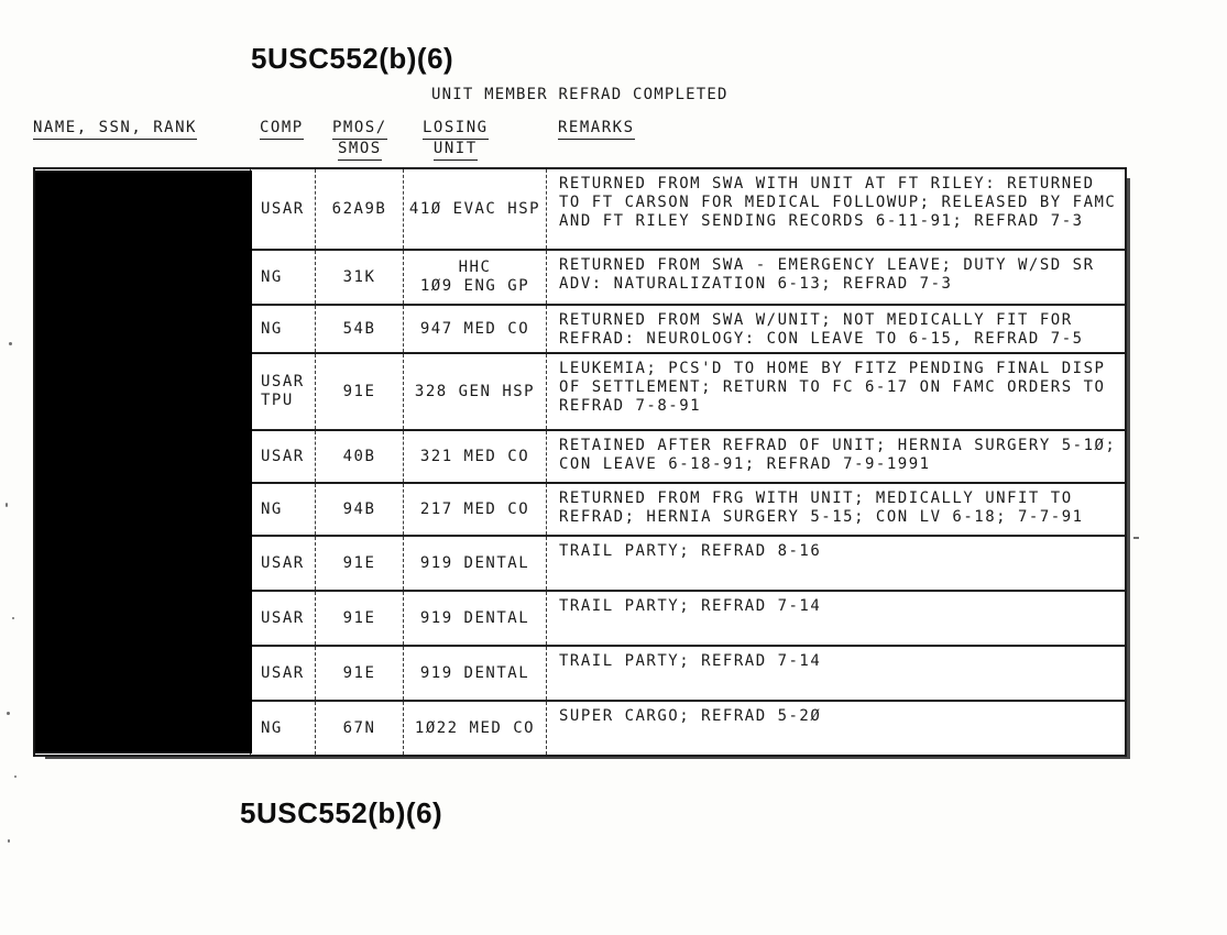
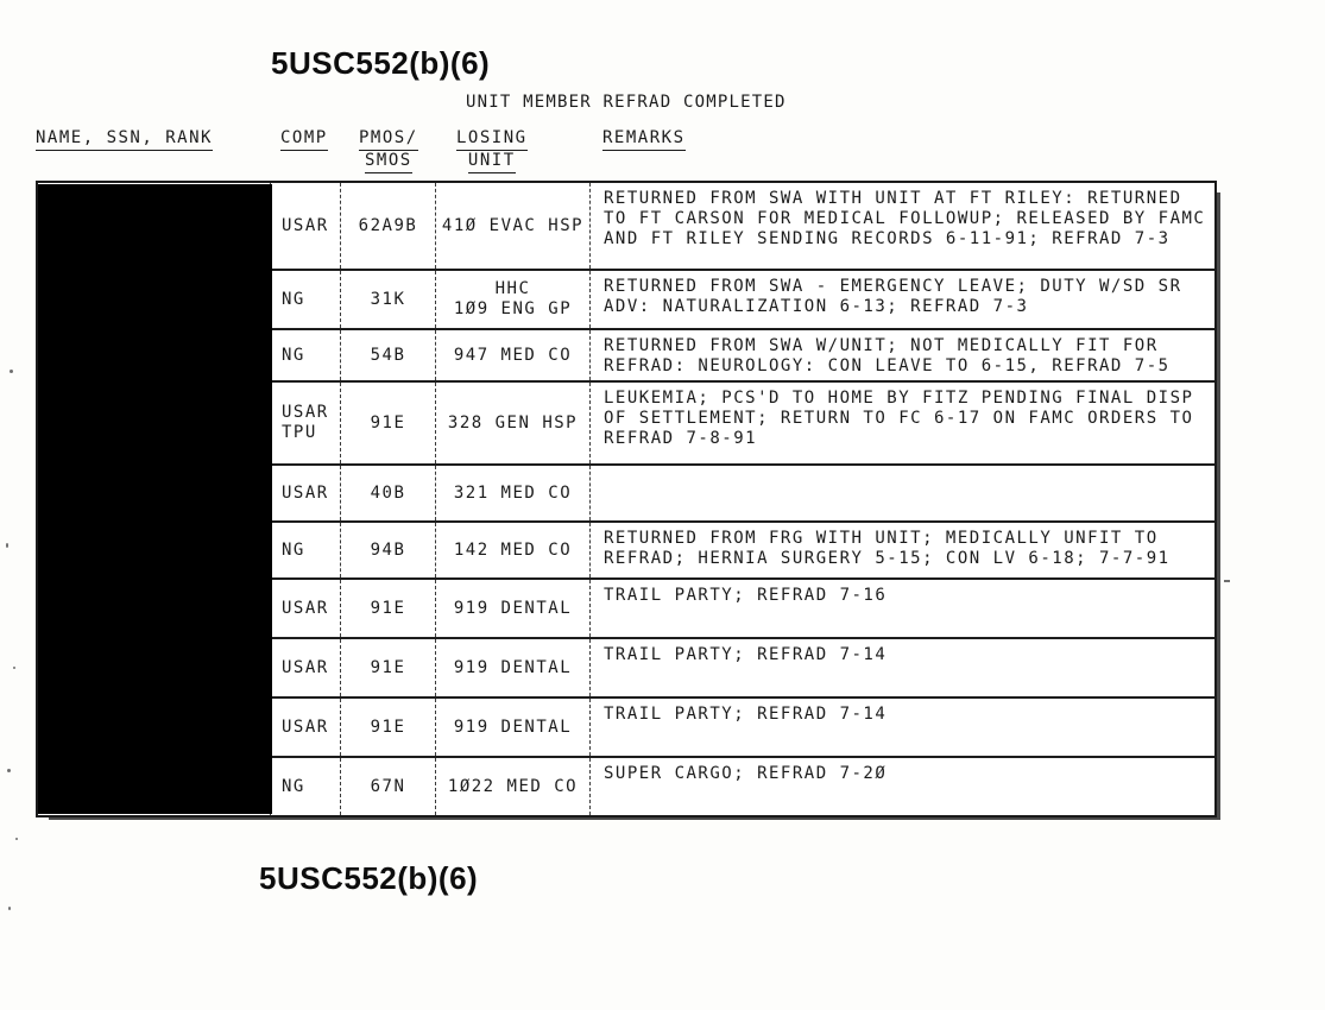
  5USC552(b)(6)
  UNIT MEMBER REFRAD COMPLETED
  NAME, SSN, RANK
  COMP
  PMOS/
  SMOS
  LOSING
  UNIT
  REMARKS
  USAR
  62A9B
  41Ø EVAC HSP
  RETURNED FROM SWA WITH UNIT AT FT RILEY: RETURNED
  TO FT CARSON FOR MEDICAL FOLLOWUP; RELEASED BY FAMC
  AND FT RILEY SENDING RECORDS 6-11-91; REFRAD 7-3
  NG
  31K
  HHC
  1Ø9 ENG GP
  RETURNED FROM SWA - EMERGENCY LEAVE; DUTY W/SD SR
  ADV: NATURALIZATION 6-13; REFRAD 7-3
  NG
  54B
  947 MED CO
  RETURNED FROM SWA W/UNIT; NOT MEDICALLY FIT FOR
  REFRAD: NEUROLOGY: CON LEAVE TO 6-15, REFRAD 7-5
  USAR
  TPU
  91E
  328 GEN HSP
  LEUKEMIA; PCS'D TO HOME BY FITZ PENDING FINAL DISP
  OF SETTLEMENT; RETURN TO FC 6-17 ON FAMC ORDERS TO
  REFRAD 7-8-91
  USAR
  40B
  321 MED CO
- RETAINED AFTER REFRAD OF UNIT; HERNIA SURGERY 5-1Ø;
- CON LEAVE 6-18-91; REFRAD 7-9-1991
  NG
  94B
- 217 MED CO
+ 142 MED CO
  RETURNED FROM FRG WITH UNIT; MEDICALLY UNFIT TO
  REFRAD; HERNIA SURGERY 5-15; CON LV 6-18; 7-7-91
  USAR
  91E
  919 DENTAL
- TRAIL PARTY; REFRAD 8-16
+ TRAIL PARTY; REFRAD 7-16
  USAR
  91E
  919 DENTAL
  TRAIL PARTY; REFRAD 7-14
  USAR
  91E
  919 DENTAL
  TRAIL PARTY; REFRAD 7-14
  NG
  67N
  1Ø22 MED CO
- SUPER CARGO; REFRAD 5-2Ø
+ SUPER CARGO; REFRAD 7-2Ø
  5USC552(b)(6)
